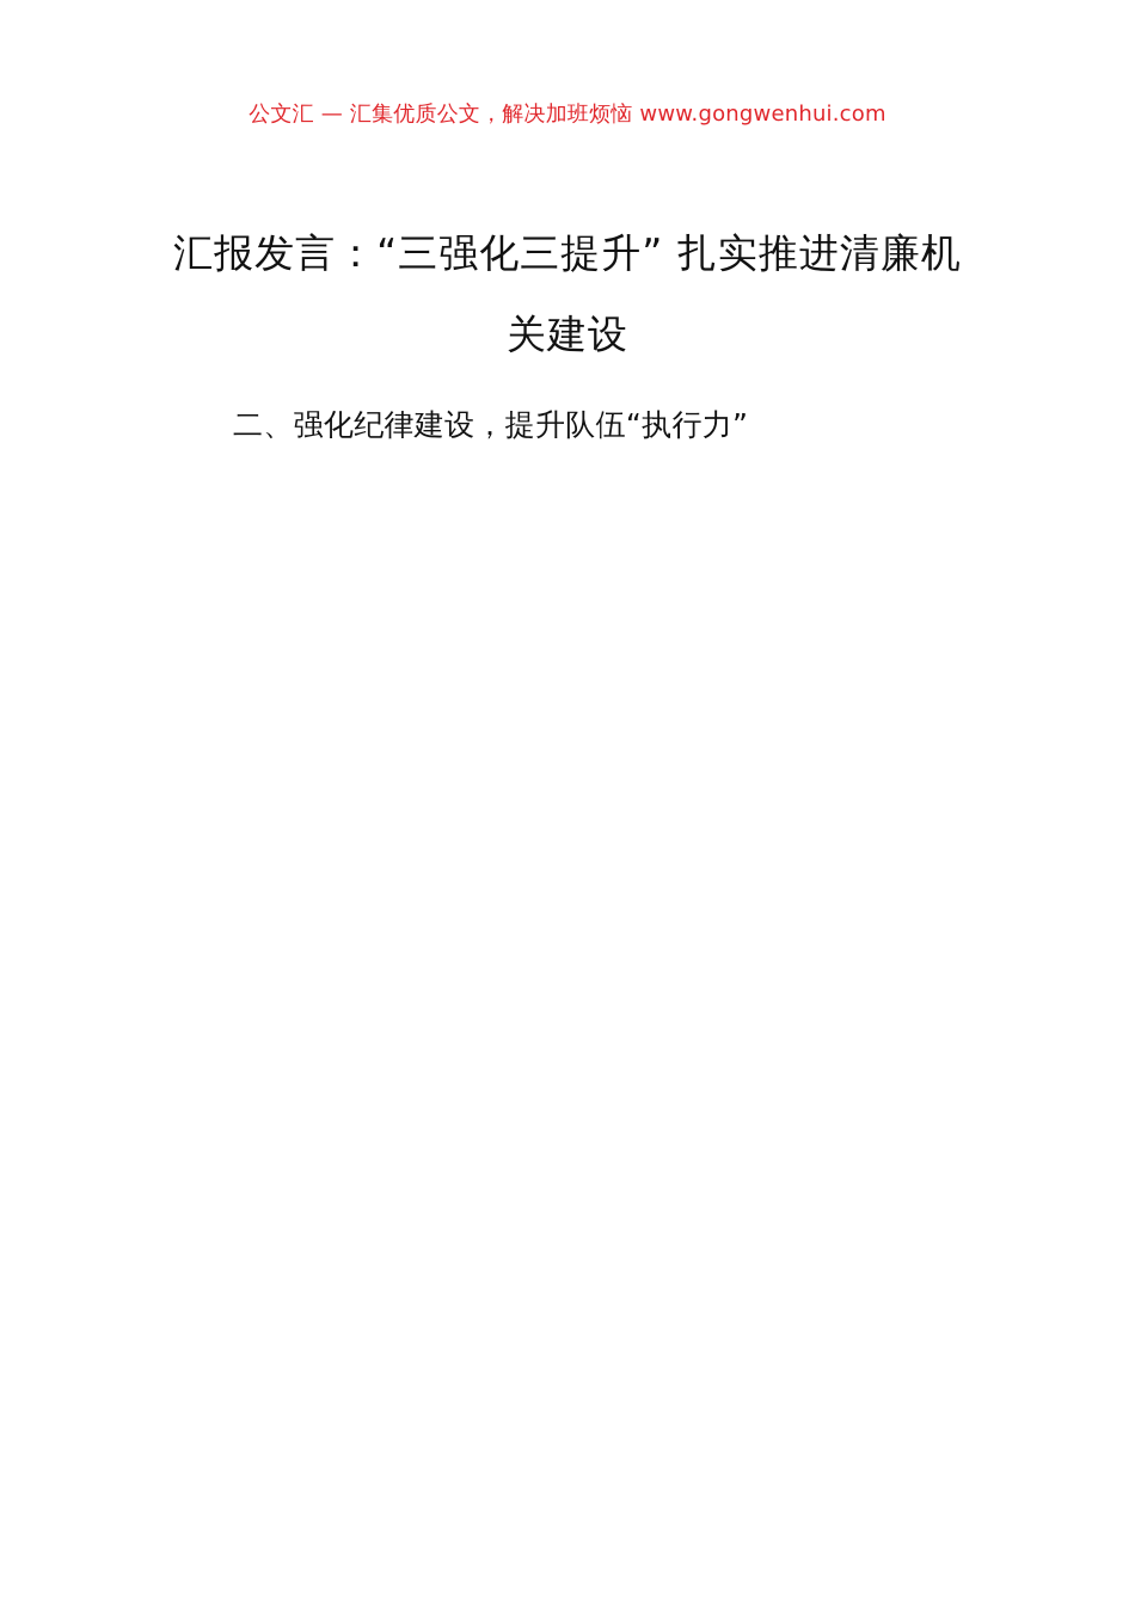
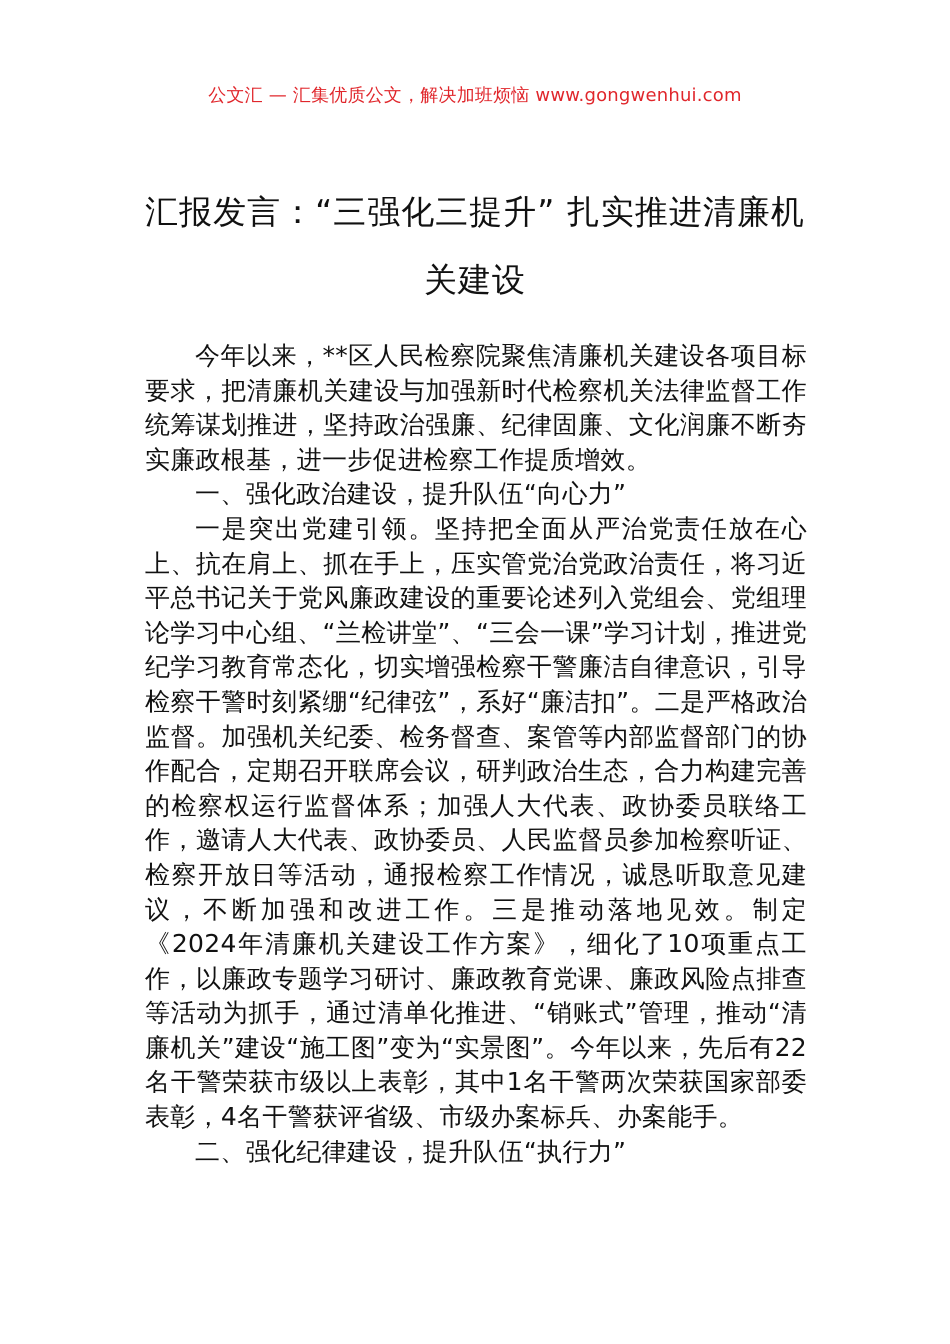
  公文汇 — 汇集优质公文，解决加班烦恼 www.gongwenhui.com
  汇报发言：“三强化三提升” 扎实推进清廉机关建设
+ 今年以来，**区人民检察院聚焦清廉机关建设各项目标要求，把清廉机关建设与加强新时代检察机关法律监督工作统筹谋划推进，坚持政治强廉、纪律固廉、文化润廉不断夯实廉政根基，进一步促进检察工作提质增效。
+ 一、强化政治建设，提升队伍“向心力”
+ 一是突出党建引领。坚持把全面从严治党责任放在心上、抗在肩上、抓在手上，压实管党治党政治责任，将习近平总书记关于党风廉政建设的重要论述列入党组会、党组理论学习中心组、“兰检讲堂”、“三会一课”学习计划，推进党纪学习教育常态化，切实增强检察干警廉洁自律意识，引导检察干警时刻紧绷“纪律弦”，系好“廉洁扣”。二是严格政治监督。加强机关纪委、检务督查、案管等内部监督部门的协作配合，定期召开联席会议，研判政治生态，合力构建完善的检察权运行监督体系；加强人大代表、政协委员联络工作，邀请人大代表、政协委员、人民监督员参加检察听证、检察开放日等活动，通报检察工作情况，诚恳听取意见建议，不断加强和改进工作。三是推动落地见效。制定《2024年清廉机关建设工作方案》，细化了10项重点工作，以廉政专题学习研讨、廉政教育党课、廉政风险点排查等活动为抓手，通过清单化推进、“销账式”管理，推动“清廉机关”建设“施工图”变为“实景图”。今年以来，先后有22名干警荣获市级以上表彰，其中1名干警两次荣获国家部委表彰，4名干警获评省级、市级办案标兵、办案能手。
  二、强化纪律建设，提升队伍“执行力”
